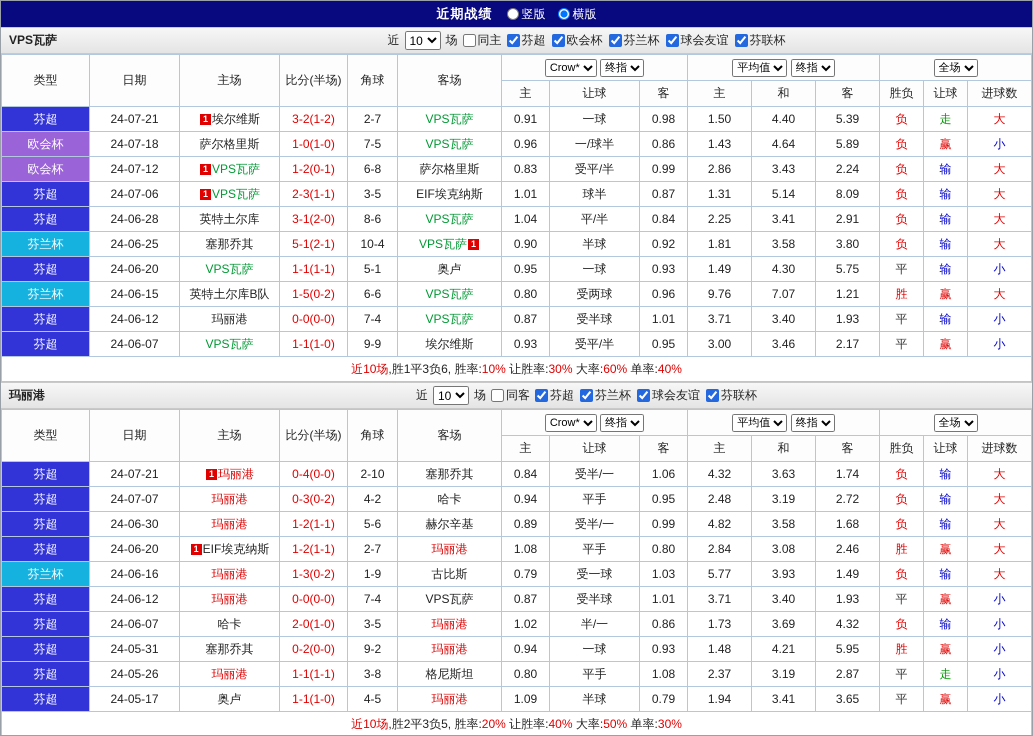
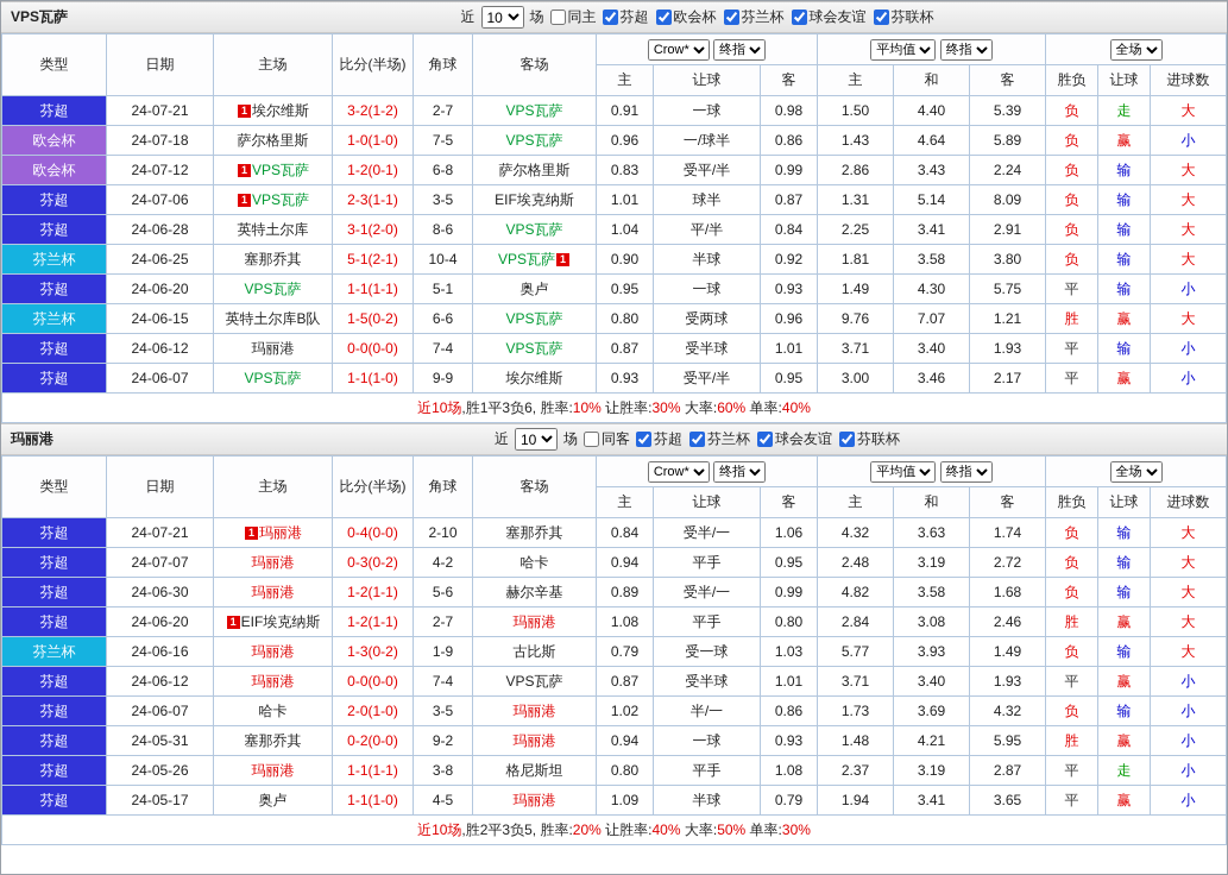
- 近期战绩
- 竖版
- 横版
  VPS瓦萨
  近
  10
  场
  同主
  芬超
  欧会杯
  芬兰杯
  球会友谊
  芬联杯
  类型	日期	主场	比分(半场)	角球	客场	Crow* 终指	平均值 终指	全场
  主	让球	客	主	和	客	胜负	让球	进球数
  芬超	24-07-21	1 埃尔维斯	3-2(1-2)	2-7	VPS瓦萨	0.91	一球	0.98	1.50	4.40	5.39	负	走	大
  欧会杯	24-07-18	萨尔格里斯	1-0(1-0)	7-5	VPS瓦萨	0.96	一/球半	0.86	1.43	4.64	5.89	负	赢	小
  欧会杯	24-07-12	1 VPS瓦萨	1-2(0-1)	6-8	萨尔格里斯	0.83	受平/半	0.99	2.86	3.43	2.24	负	输	大
  芬超	24-07-06	1 VPS瓦萨	2-3(1-1)	3-5	EIF埃克纳斯	1.01	球半	0.87	1.31	5.14	8.09	负	输	大
  芬超	24-06-28	英特土尔库	3-1(2-0)	8-6	VPS瓦萨	1.04	平/半	0.84	2.25	3.41	2.91	负	输	大
  芬兰杯	24-06-25	塞那乔其	5-1(2-1)	10-4	VPS瓦萨 1	0.90	半球	0.92	1.81	3.58	3.80	负	输	大
  芬超	24-06-20	VPS瓦萨	1-1(1-1)	5-1	奥卢	0.95	一球	0.93	1.49	4.30	5.75	平	输	小
  芬兰杯	24-06-15	英特土尔库B队	1-5(0-2)	6-6	VPS瓦萨	0.80	受两球	0.96	9.76	7.07	1.21	胜	赢	大
  芬超	24-06-12	玛丽港	0-0(0-0)	7-4	VPS瓦萨	0.87	受半球	1.01	3.71	3.40	1.93	平	输	小
  芬超	24-06-07	VPS瓦萨	1-1(1-0)	9-9	埃尔维斯	0.93	受平/半	0.95	3.00	3.46	2.17	平	赢	小
  近10场,胜1平3负6, 胜率:10% 让胜率:30% 大率:60% 单率:40%
  玛丽港
  近
  10
  场
  同客
  芬超
  芬兰杯
  球会友谊
  芬联杯
  类型	日期	主场	比分(半场)	角球	客场	Crow* 终指	平均值 终指	全场
  主	让球	客	主	和	客	胜负	让球	进球数
  芬超	24-07-21	1 玛丽港	0-4(0-0)	2-10	塞那乔其	0.84	受半/一	1.06	4.32	3.63	1.74	负	输	大
  芬超	24-07-07	玛丽港	0-3(0-2)	4-2	哈卡	0.94	平手	0.95	2.48	3.19	2.72	负	输	大
  芬超	24-06-30	玛丽港	1-2(1-1)	5-6	赫尔辛基	0.89	受半/一	0.99	4.82	3.58	1.68	负	输	大
  芬超	24-06-20	1 EIF埃克纳斯	1-2(1-1)	2-7	玛丽港	1.08	平手	0.80	2.84	3.08	2.46	胜	赢	大
  芬兰杯	24-06-16	玛丽港	1-3(0-2)	1-9	古比斯	0.79	受一球	1.03	5.77	3.93	1.49	负	输	大
  芬超	24-06-12	玛丽港	0-0(0-0)	7-4	VPS瓦萨	0.87	受半球	1.01	3.71	3.40	1.93	平	赢	小
  芬超	24-06-07	哈卡	2-0(1-0)	3-5	玛丽港	1.02	半/一	0.86	1.73	3.69	4.32	负	输	小
  芬超	24-05-31	塞那乔其	0-2(0-0)	9-2	玛丽港	0.94	一球	0.93	1.48	4.21	5.95	胜	赢	小
  芬超	24-05-26	玛丽港	1-1(1-1)	3-8	格尼斯坦	0.80	平手	1.08	2.37	3.19	2.87	平	走	小
  芬超	24-05-17	奥卢	1-1(1-0)	4-5	玛丽港	1.09	半球	0.79	1.94	3.41	3.65	平	赢	小
  近10场,胜2平3负5, 胜率:20% 让胜率:40% 大率:50% 单率:30%
